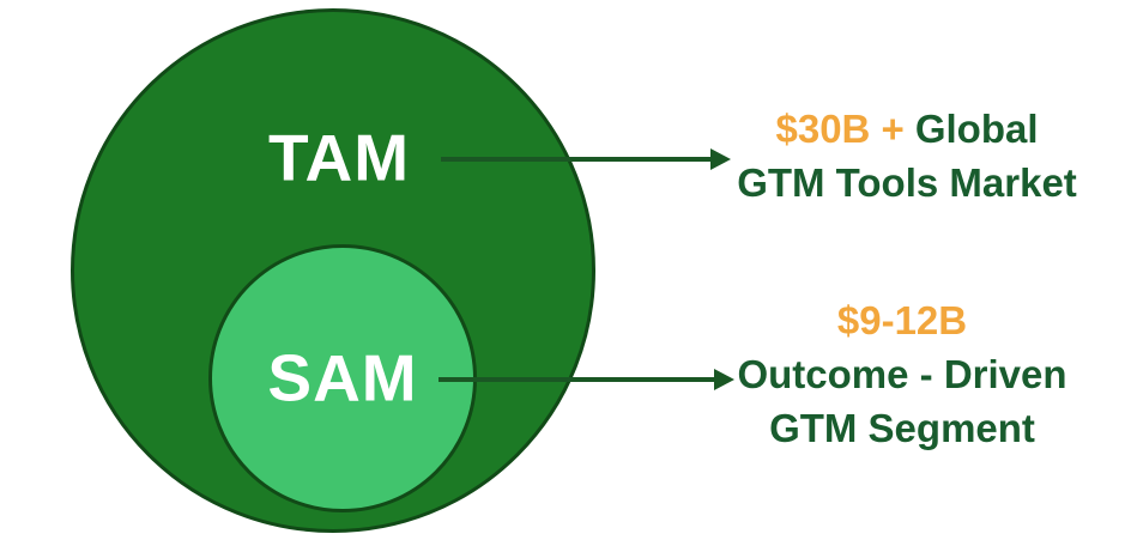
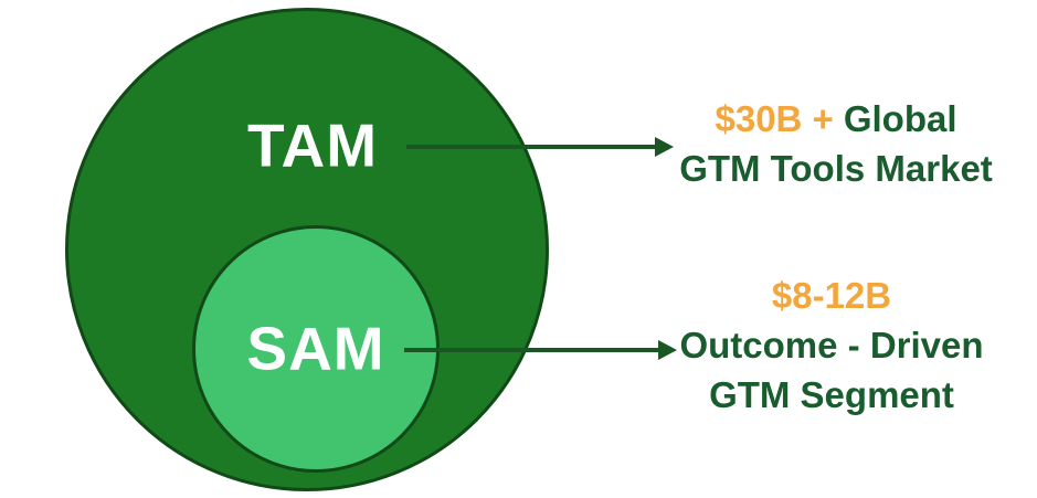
  TAM
  SAM
  $30B + Global
  GTM Tools Market
- $9-12B
+ $8-12B
  Outcome - Driven
  GTM Segment
